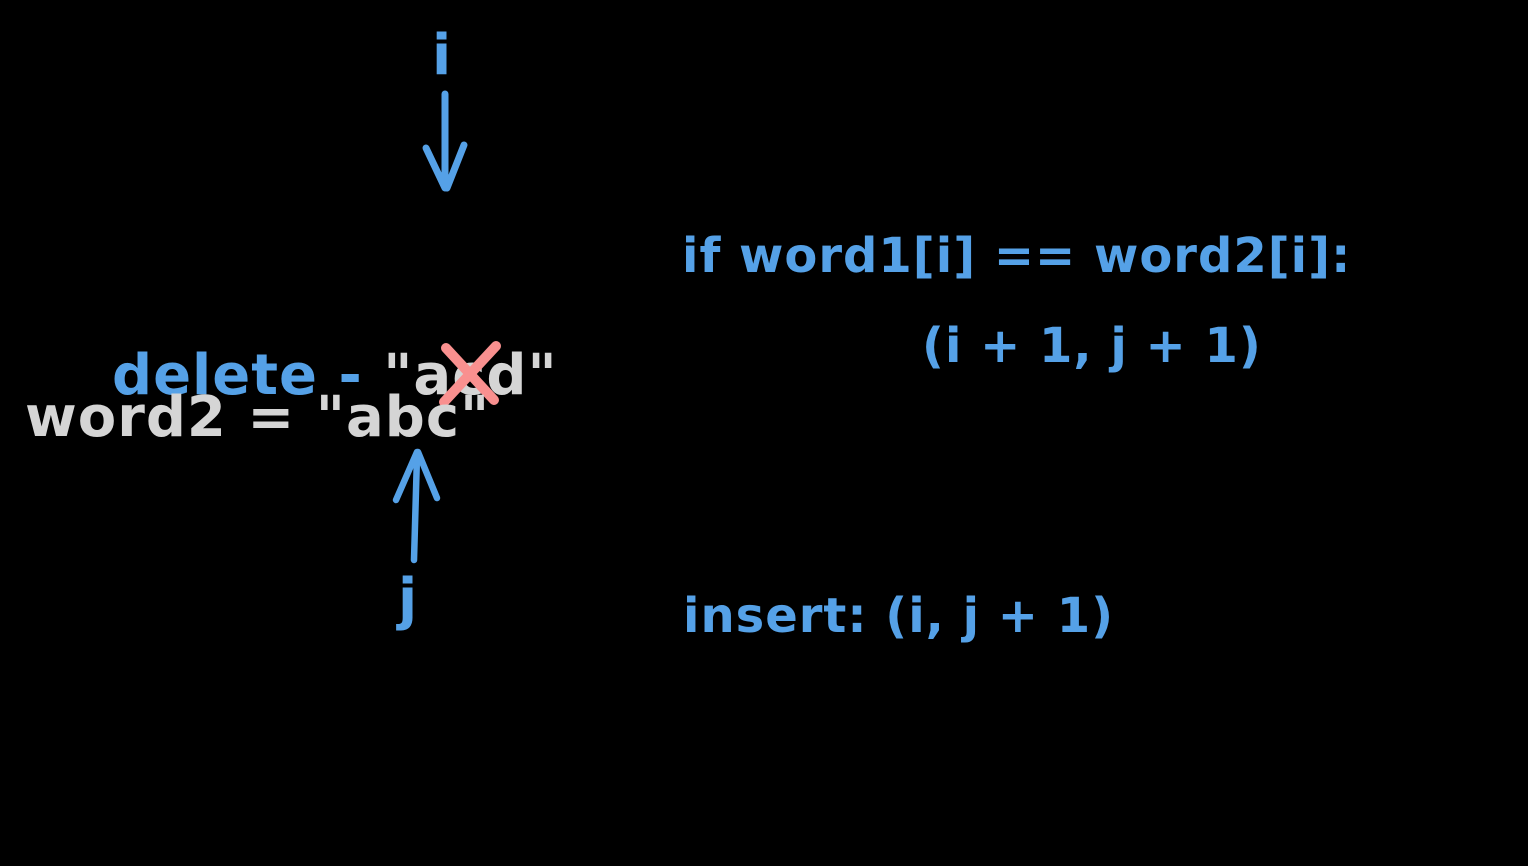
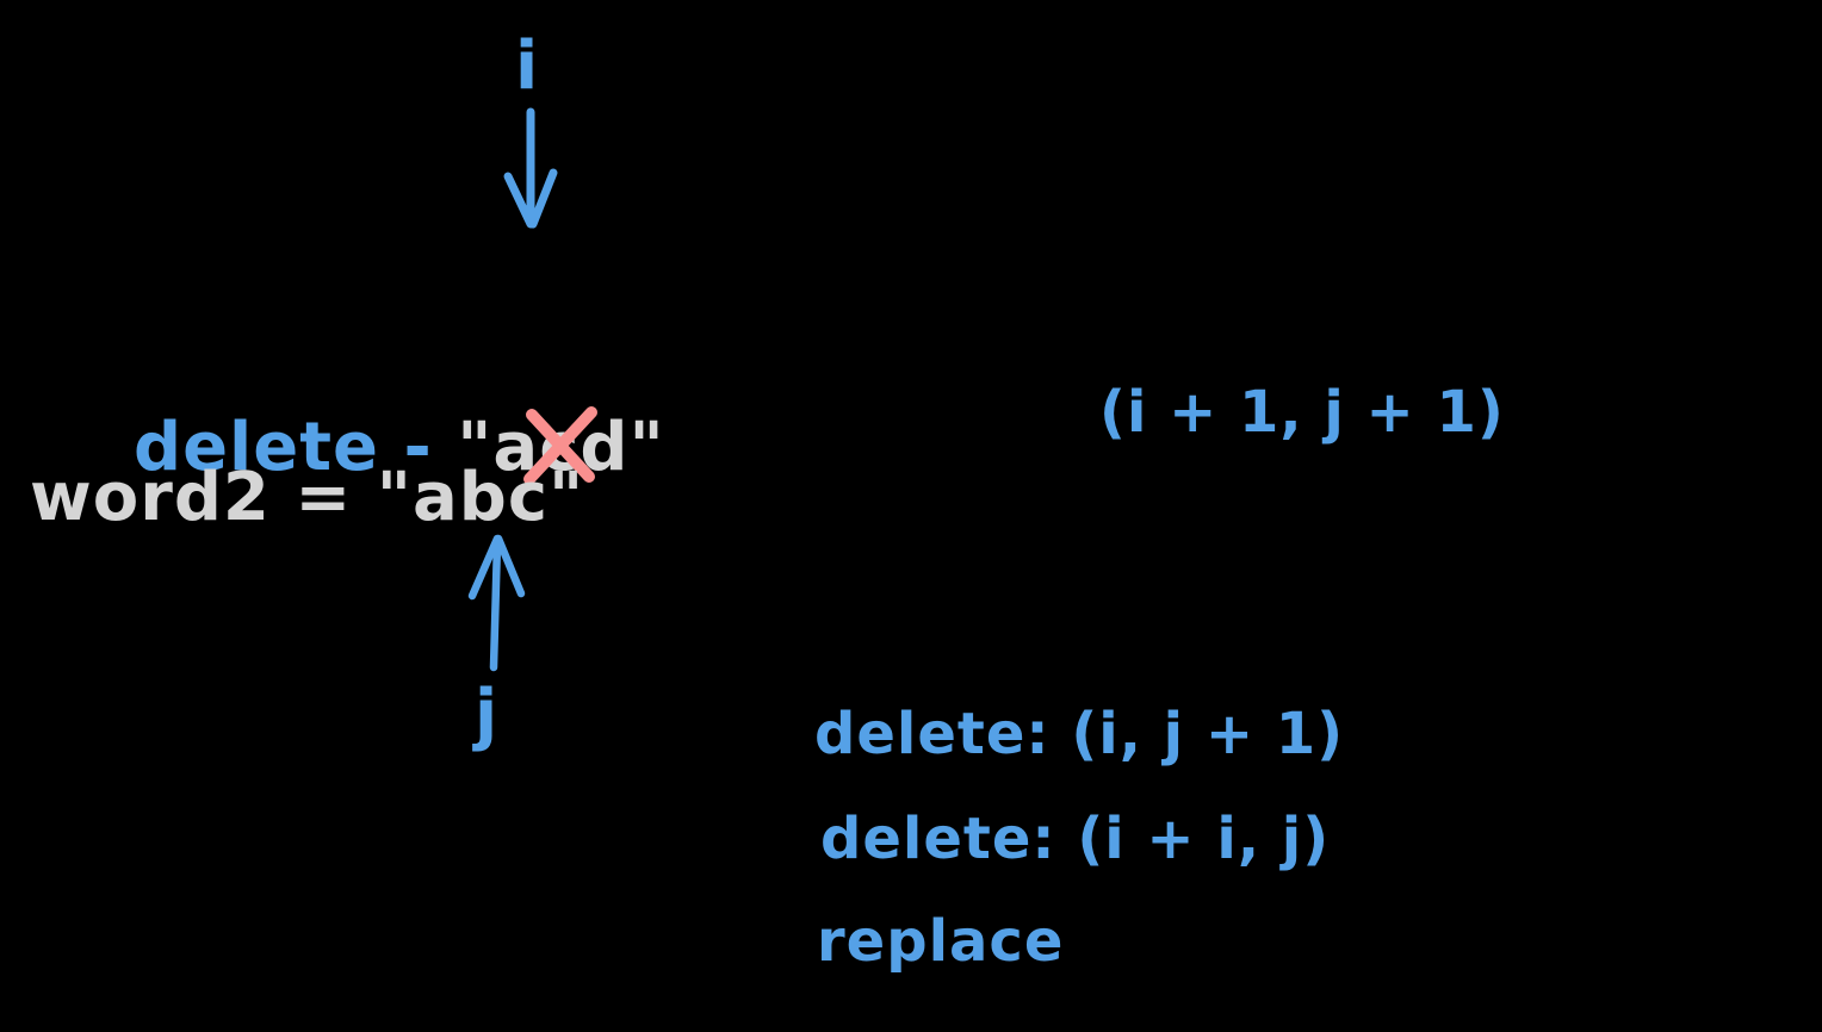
  i
  delete - "a d"
  word2 = "abc"
  j
- if word1[i] == word2[i]:
  (i + 1, j + 1)
- insert: (i, j + 1)
+ delete: (i, j + 1)
+ delete: (i + i, j)
+ replace
